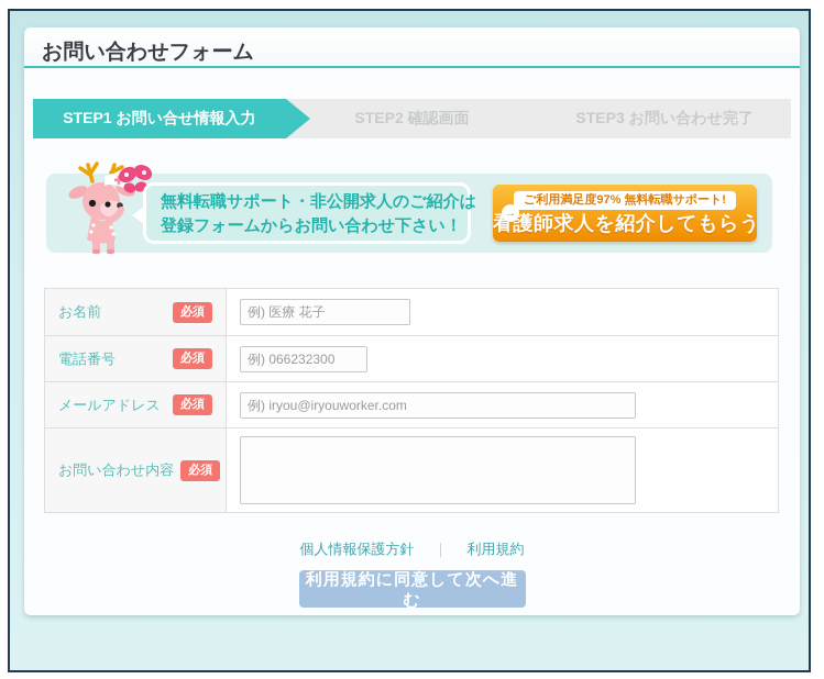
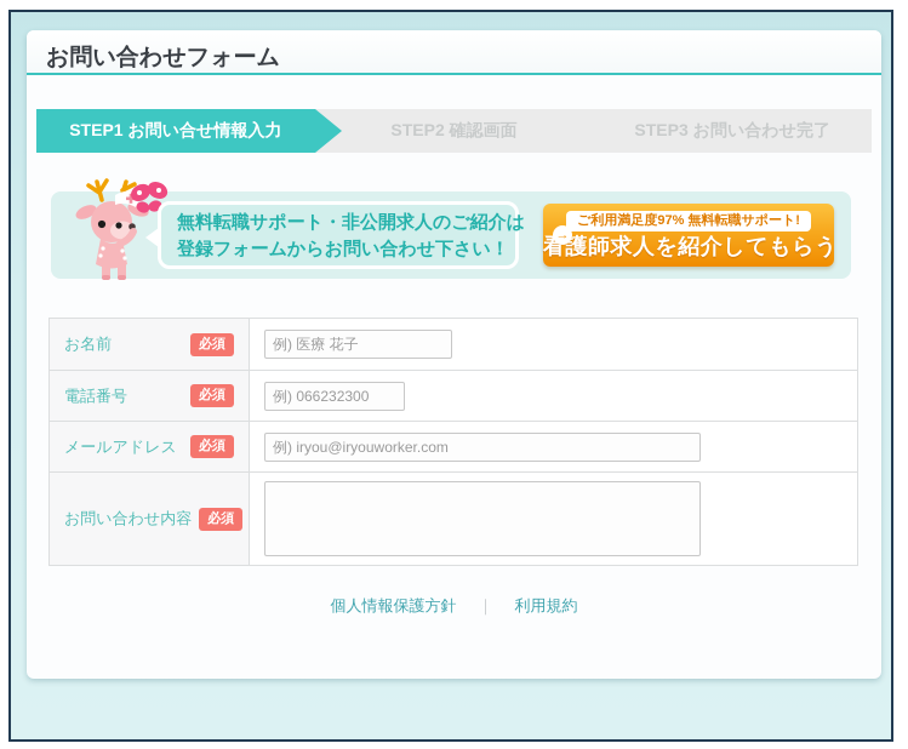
  お問い合わせフォーム
  STEP1 お問い合せ情報入力
  STEP2 確認画面
  STEP3 お問い合わせ完了
  無料転職サポート・非公開求人のご紹介は
  登録フォームからお問い合わせ下さい！
  →
  ご利用満足度97% 無料転職サポート!
  看護師求人を紹介してもらう
  お名前
  必須
  例) 医療 花子
  電話番号
  必須
  例) 066232300
  メールアドレス
  必須
  例) iryou@iryouworker.com
  お問い合わせ内容
  必須
  個人情報保護方針 ｜ 利用規約
- 利用規約に同意して次へ進む
